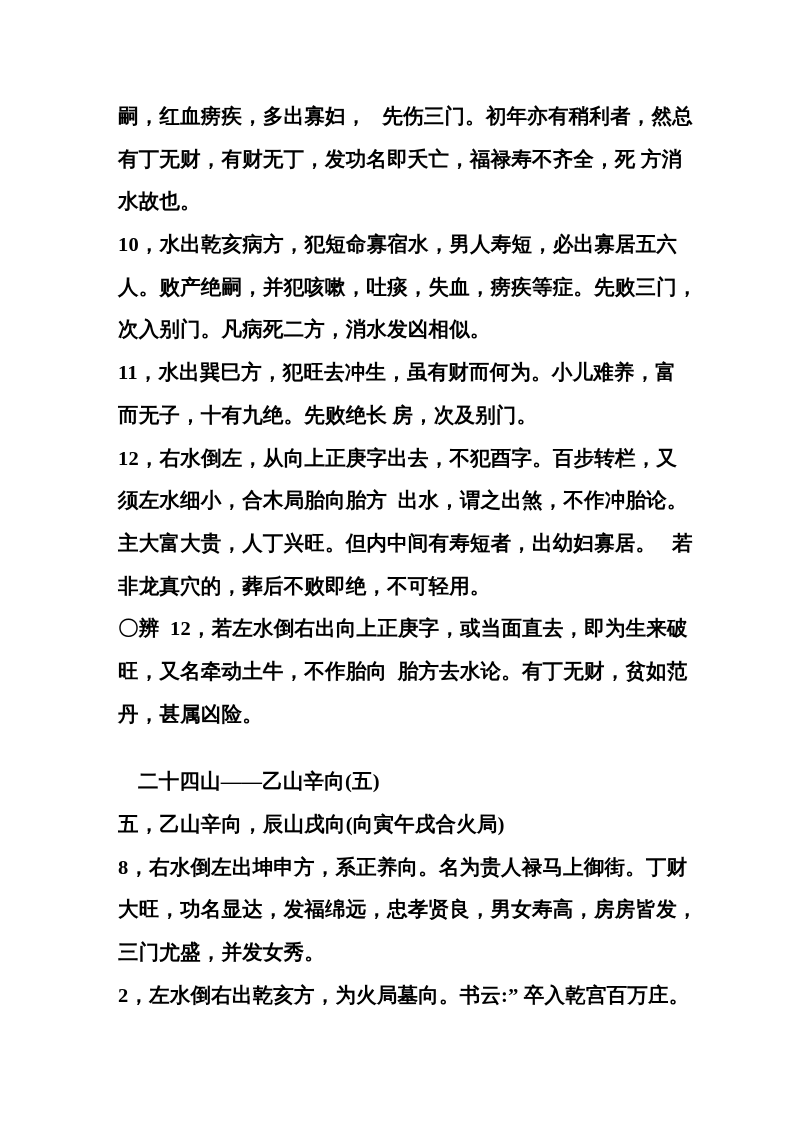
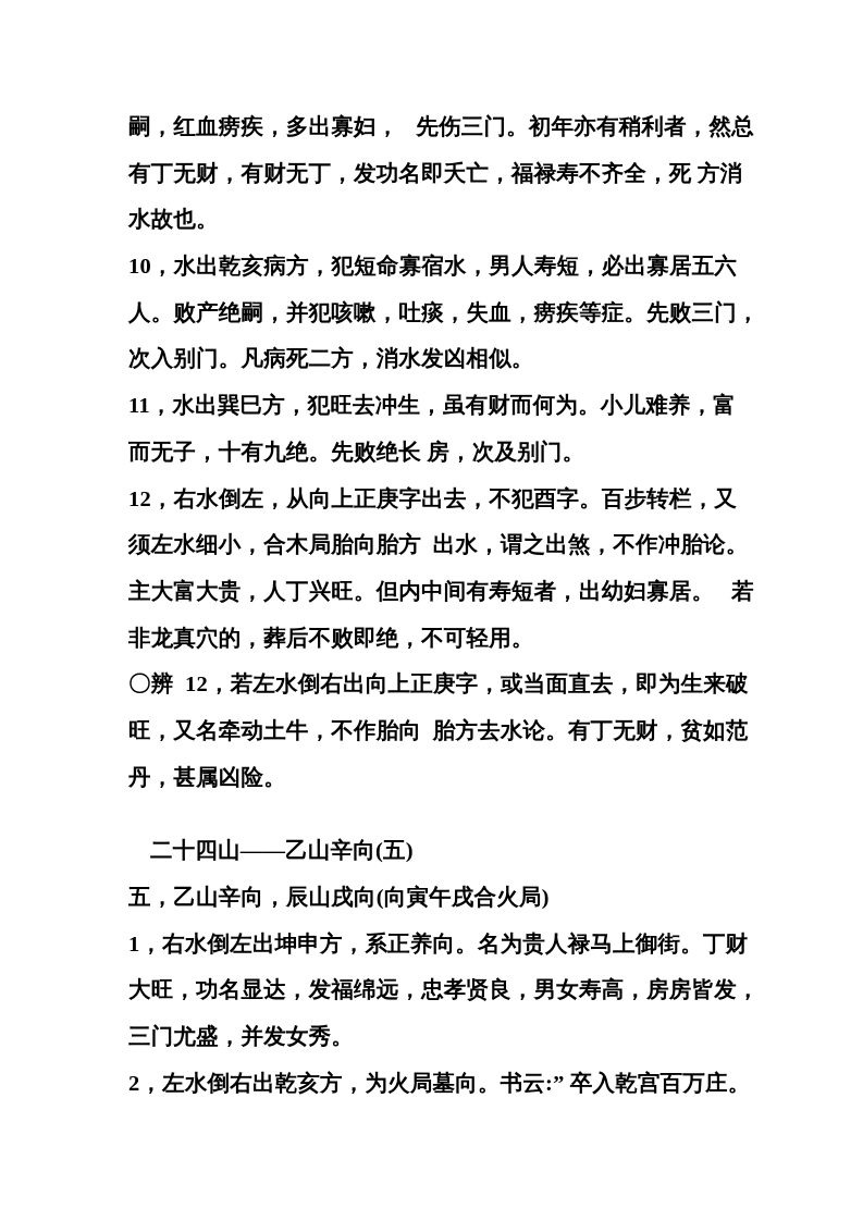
  嗣，红血痨疾，多出寡妇， 先伤三门。初年亦有稍利者，然总
  有丁无财，有财无丁，发功名即夭亡，福禄寿不齐全，死 方消
  水故也。
  10，水出乾亥病方，犯短命寡宿水，男人寿短，必出寡居五六
  人。败产绝嗣，并犯咳嗽，吐痰，失血，痨疾等症。先败三门，
  次入别门。凡病死二方，消水发凶相似。
  11，水出巽巳方，犯旺去冲生，虽有财而何为。小儿难养，富
  而无子，十有九绝。先败绝长 房，次及别门。
  12，右水倒左，从向上正庚字出去，不犯酉字。百步转栏，又
  须左水细小，合木局胎向胎方 出水，谓之出煞，不作冲胎论。
  主大富大贵，人丁兴旺。但内中间有寿短者，出幼妇寡居。 若
  非龙真穴的，葬后不败即绝，不可轻用。
  〇辨 12，若左水倒右出向上正庚字，或当面直去，即为生来破
  旺，又名牵动土牛，不作胎向 胎方去水论。有丁无财，贫如范
  丹，甚属凶险。
  二十四山——乙山辛向(五)
  五，乙山辛向，辰山戌向(向寅午戌合火局)
- 8，右水倒左出坤申方，系正养向。名为贵人禄马上御街。丁财
+ 1，右水倒左出坤申方，系正养向。名为贵人禄马上御街。丁财
  大旺，功名显达，发福绵远，忠孝贤良，男女寿高，房房皆发，
  三门尤盛，并发女秀。
  2，左水倒右出乾亥方，为火局墓向。书云:” 卒入乾宫百万庄。
